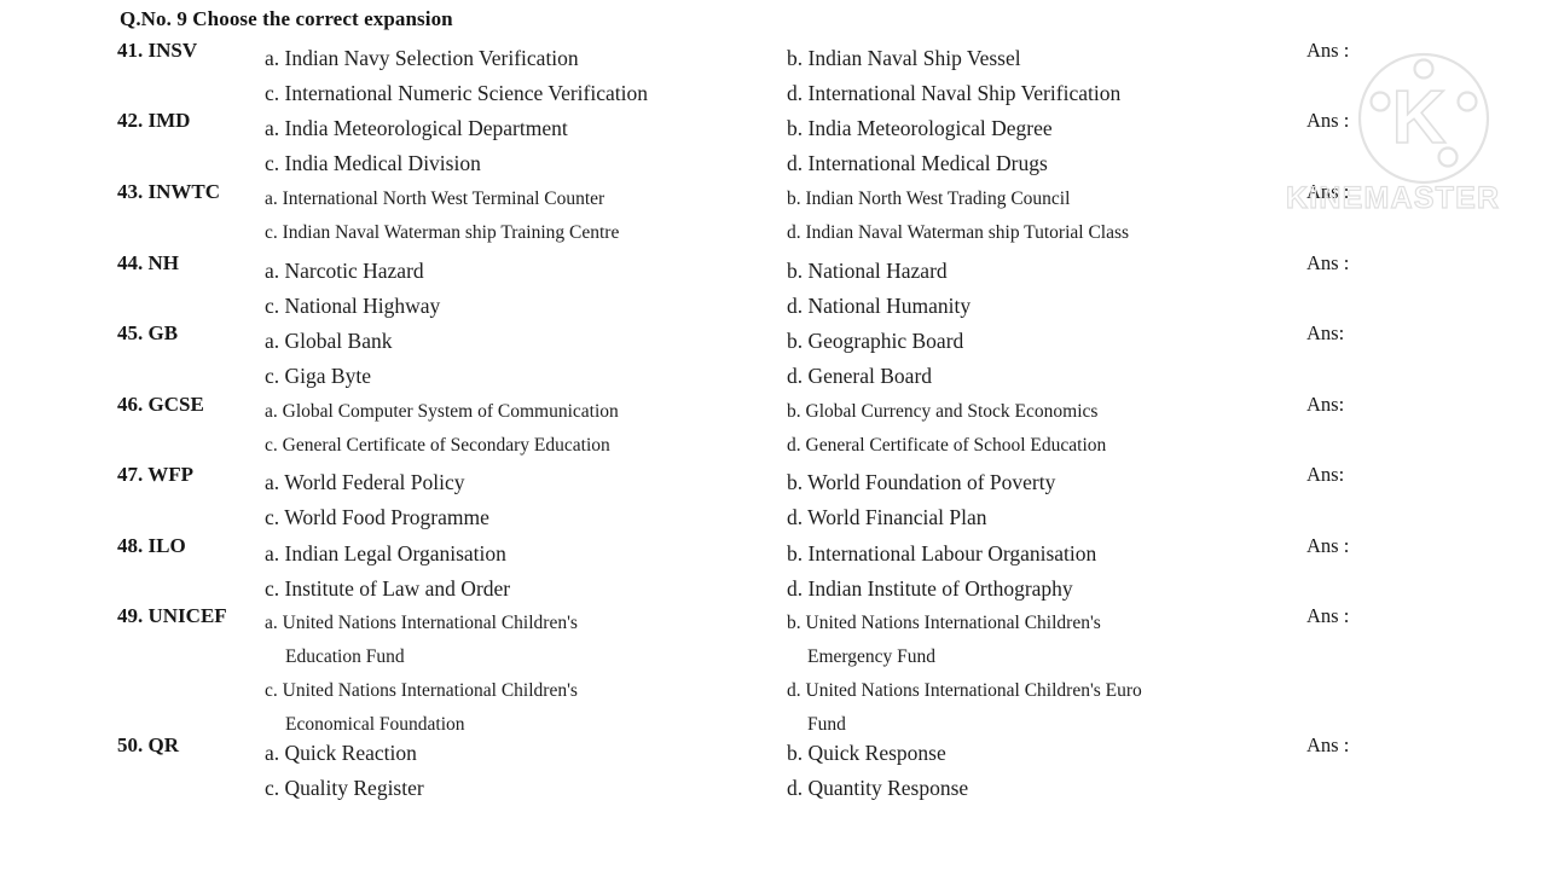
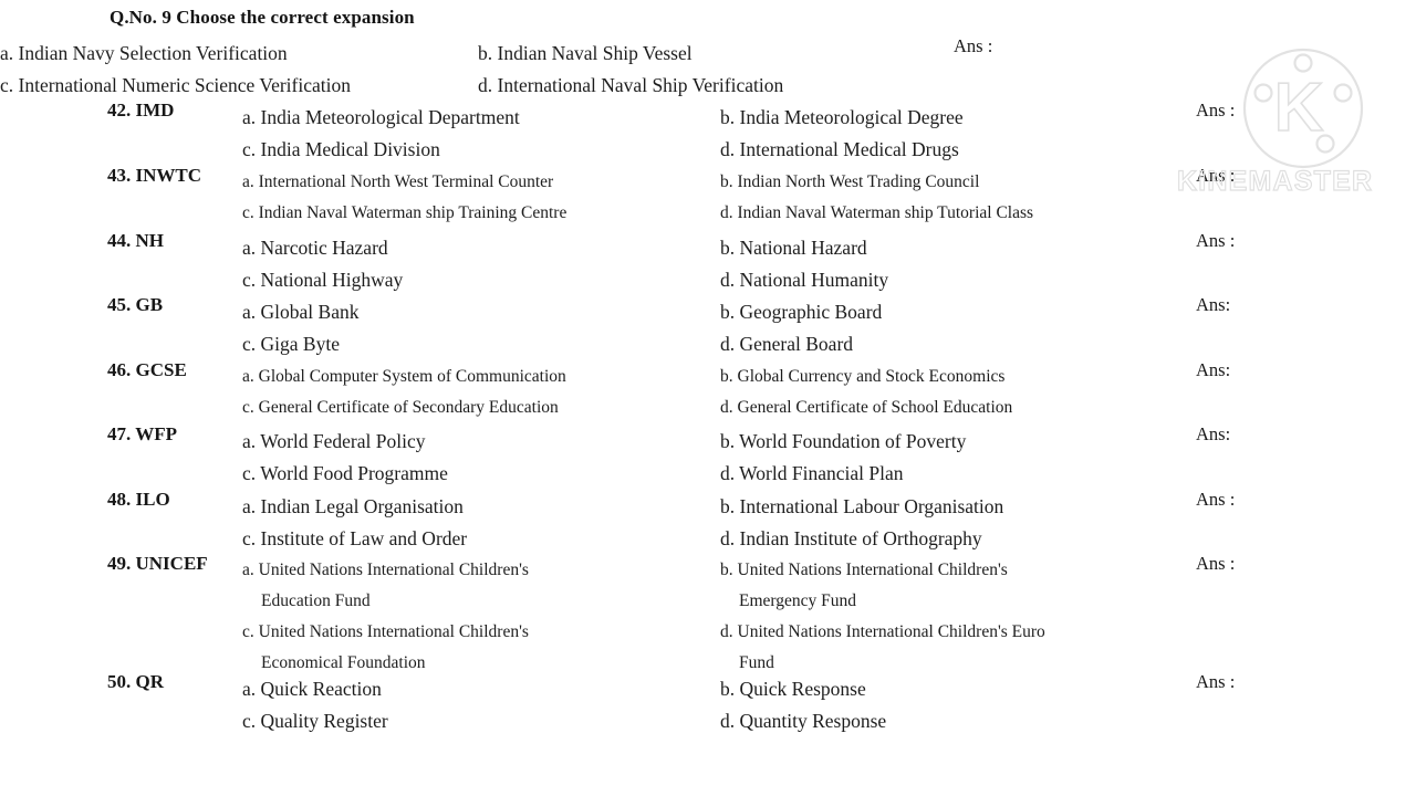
  Q.No. 9 Choose the correct expansion
- 41. INSV
  a. Indian Navy Selection Verification
  b. Indian Naval Ship Vessel
  c. International Numeric Science Verification
  d. International Naval Ship Verification
  Ans :
  42. IMD
  a. India Meteorological Department
  b. India Meteorological Degree
  c. India Medical Division
  d. International Medical Drugs
  Ans :
  43. INWTC
  a. International North West Terminal Counter
  b. Indian North West Trading Council
  c. Indian Naval Waterman ship Training Centre
  d. Indian Naval Waterman ship Tutorial Class
  Ans :
  44. NH
  a. Narcotic Hazard
  b. National Hazard
  c. National Highway
  d. National Humanity
  Ans :
  45. GB
  a. Global Bank
  b. Geographic Board
  c. Giga Byte
  d. General Board
  Ans:
  46. GCSE
  a. Global Computer System of Communication
  b. Global Currency and Stock Economics
  c. General Certificate of Secondary Education
  d. General Certificate of School Education
  Ans:
  47. WFP
  a. World Federal Policy
  b. World Foundation of Poverty
  c. World Food Programme
  d. World Financial Plan
  Ans:
  48. ILO
  a. Indian Legal Organisation
  b. International Labour Organisation
  c. Institute of Law and Order
  d. Indian Institute of Orthography
  Ans :
  49. UNICEF
  a. United Nations International Children's
  Education Fund
  b. United Nations International Children's
  Emergency Fund
  c. United Nations International Children's
  Economical Foundation
  d. United Nations International Children's Euro
  Fund
  Ans :
  50. QR
  a. Quick Reaction
  b. Quick Response
  c. Quality Register
  d. Quantity Response
  Ans :
  K
  KINEMASTER
